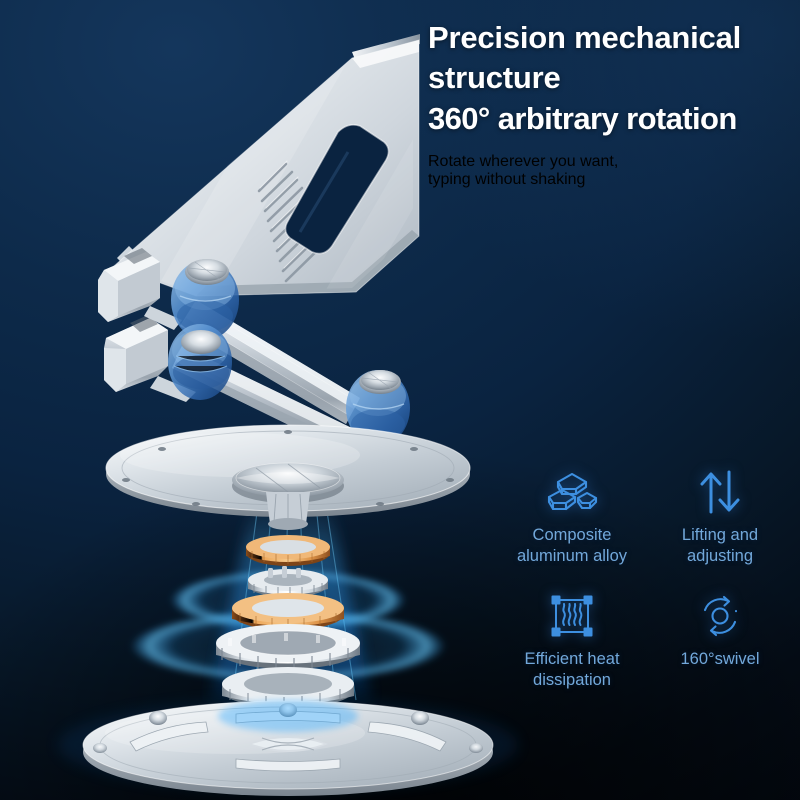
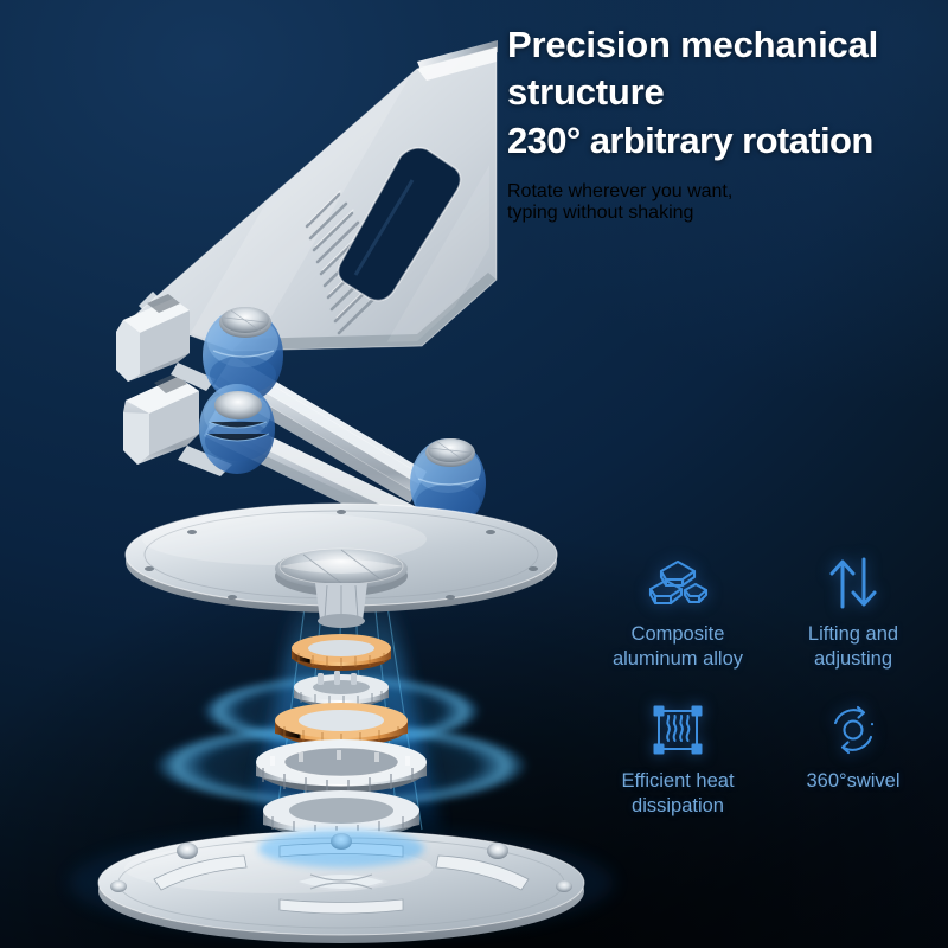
  Precision mechanical
  structure
- 360° arbitrary rotation
+ 230° arbitrary rotation
  Rotate wherever you want,
  typing without shaking
  Composite
  aluminum alloy
  Lifting and
  adjusting
  Efficient heat
  dissipation
- 160°swivel
+ 360°swivel
